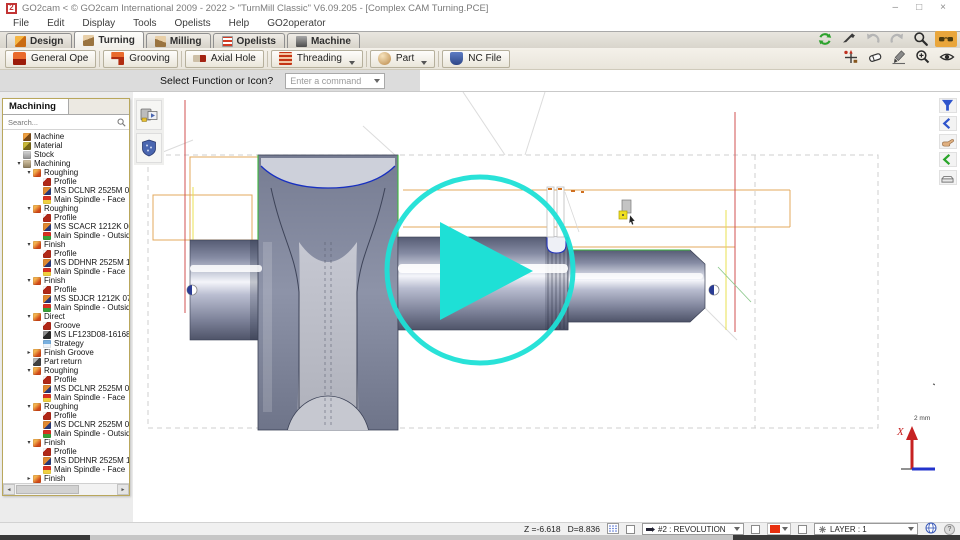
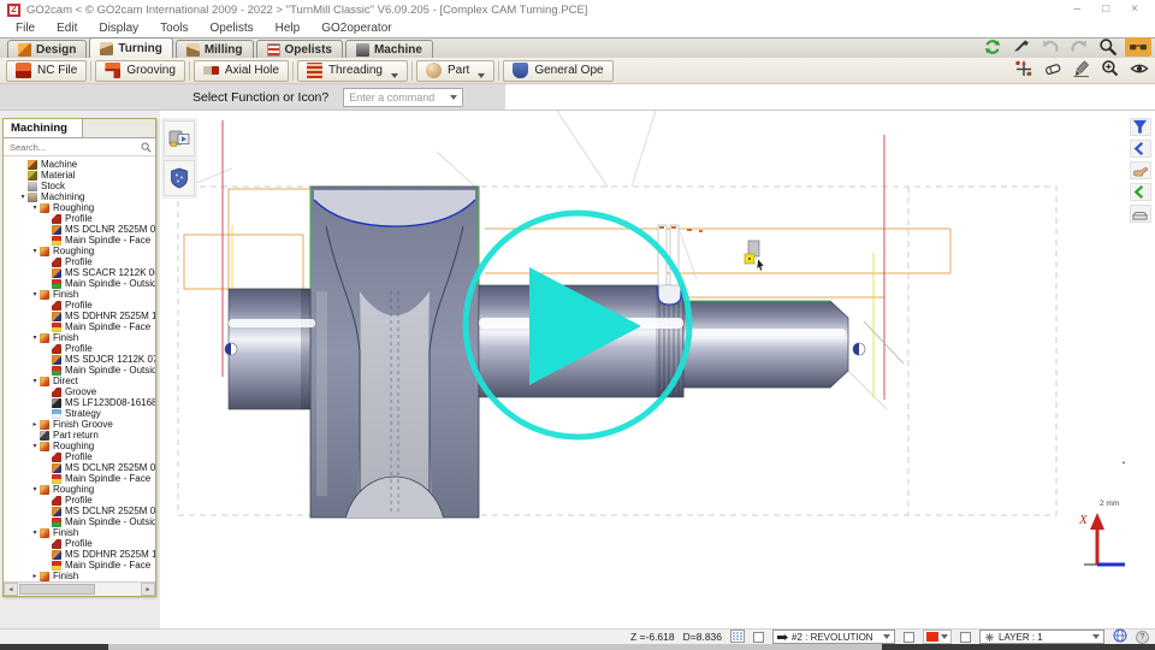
  2
  GO2cam < © GO2cam International 2009 - 2022 > "TurnMill Classic" V6.09.205 - [Complex CAM Turning.PCE]
  –
  □
  ×
  File
  Edit
  Display
  Tools
  Opelists
  Help
  GO2operator
  Design
  Turning
  Milling
  Opelists
  Machine
- General Ope
+ NC File
  Grooving
  Axial Hole
  Threading
  Part
- NC File
+ General Ope
  Select Function or Icon?
  Enter a command
  Machining
  Search...
  Machine
  Material
  Stock
  Machining
  Roughing
  Profile
  MS DCLNR 2525M 0
  Main Spindle - Face
  Roughing
  Profile
  Main Spindle - Outsid
  Finish
  Profile
  MS DDHNR 2525M 1
  Main Spindle - Face
  Finish
  Profile
  Main Spindle - Outsid
  Direct
  Groove
  MS LF123D08-16168
  Strategy
  Finish Groove
  Part return
  Roughing
  Profile
  MS DCLNR 2525M 0
  Main Spindle - Face
  Roughing
  Profile
  MS DCLNR 2525M 0
  Main Spindle - Outsid
  Finish
  Profile
  MS DDHNR 2525M 1
  Main Spindle - Face
  Finish
  X
  Z =-6.618
  D=8.836
  #2 : REVOLUTION
  LAYER : 1
